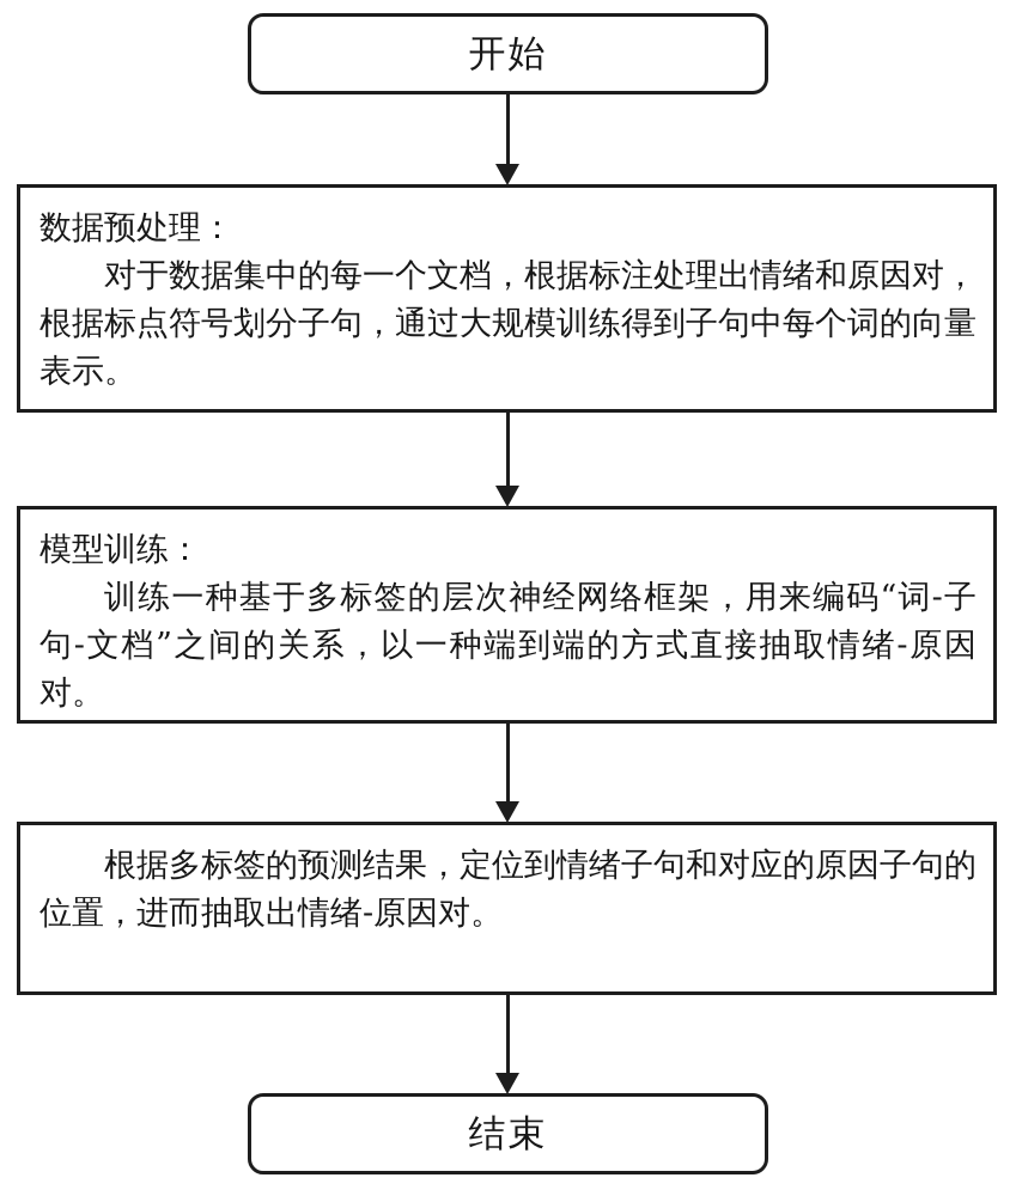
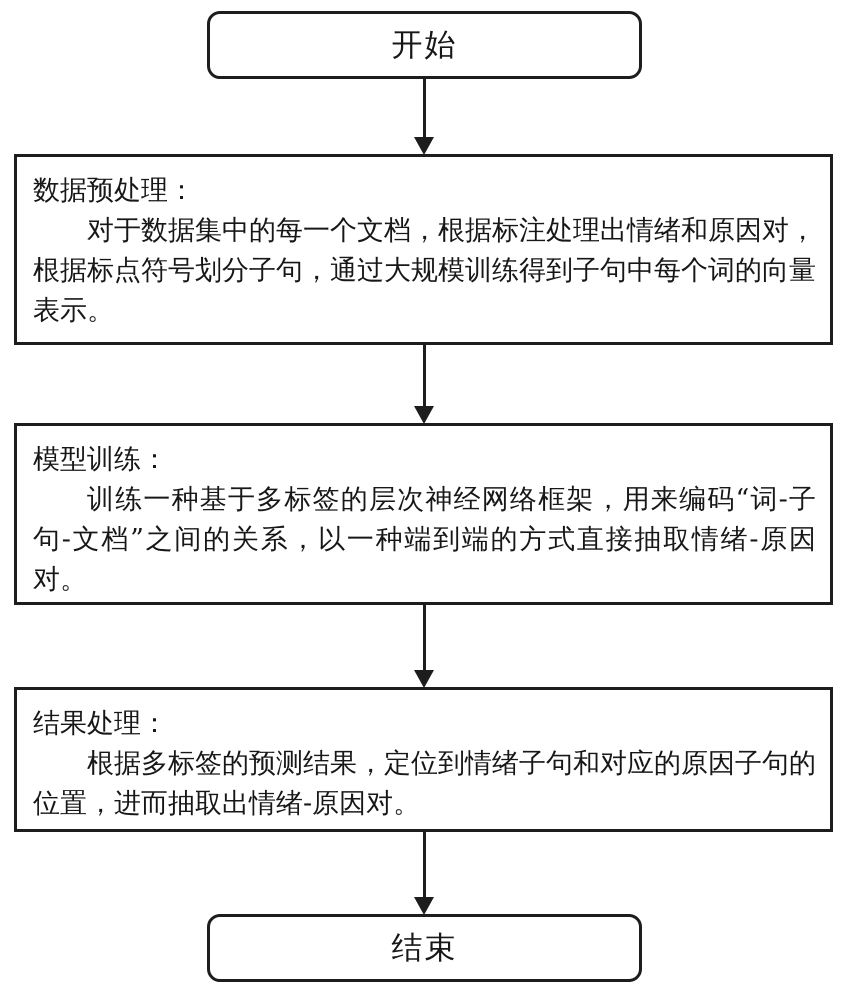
  开始
  数据预处理：
  对于数据集中的每一个文档，根据标注处理出情绪和原因对，根据标点符号划分子句，通过大规模训练得到子句中每个词的向量表示。
  模型训练：
  训练一种基于多标签的层次神经网络框架，用来编码“词-子句-文档”之间的关系，以一种端到端的方式直接抽取情绪-原因对。
+ 结果处理：
  根据多标签的预测结果，定位到情绪子句和对应的原因子句的位置，进而抽取出情绪-原因对。
  结束
